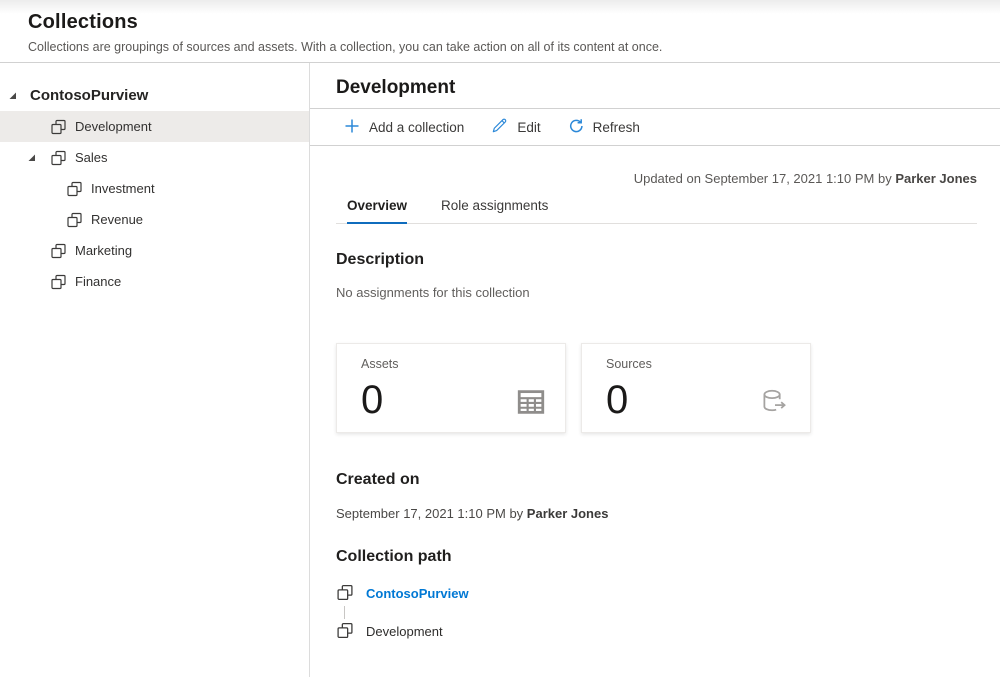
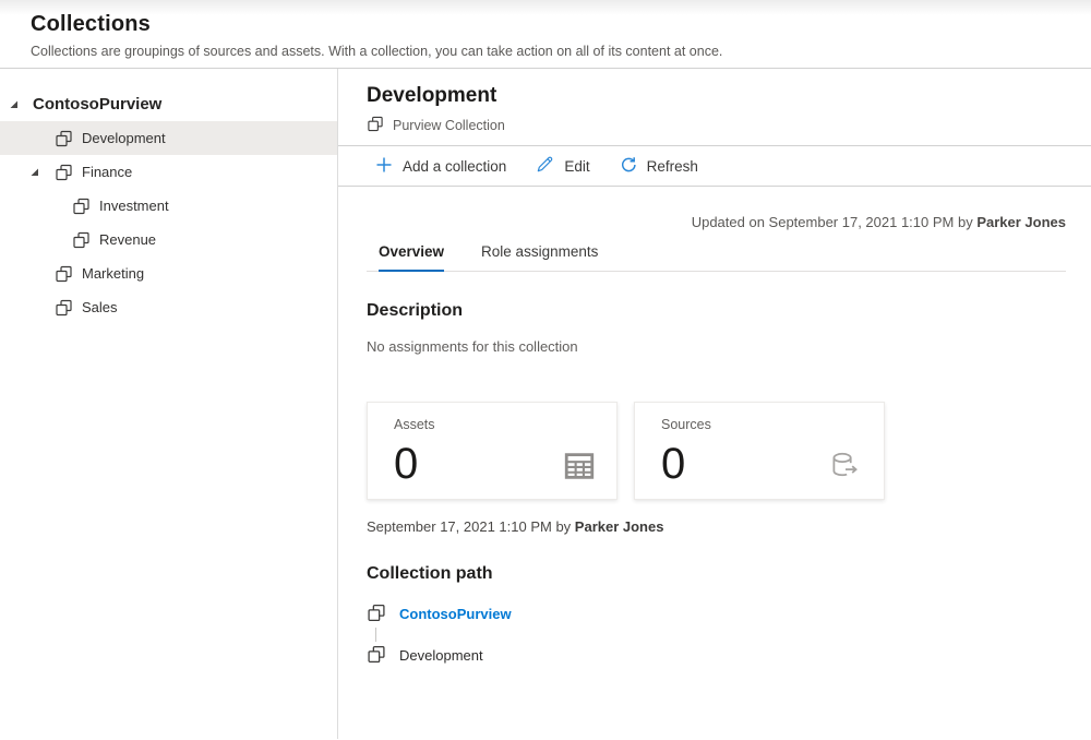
  Collections
  Collections are groupings of sources and assets. With a collection, you can take action on all of its content at once.
  ContosoPurview
  Development
- Sales
+ Finance
  Investment
  Revenue
  Marketing
- Finance
+ Sales
  Development
+ Purview Collection
  Add a collection
  Edit
  Refresh
  Updated on September 17, 2021 1:10 PM by Parker Jones
  Overview
  Role assignments
  Description
  No assignments for this collection
  Assets
  0
  Sources
  0
- Created on
  September 17, 2021 1:10 PM by Parker Jones
  Collection path
  ContosoPurview
  Development
